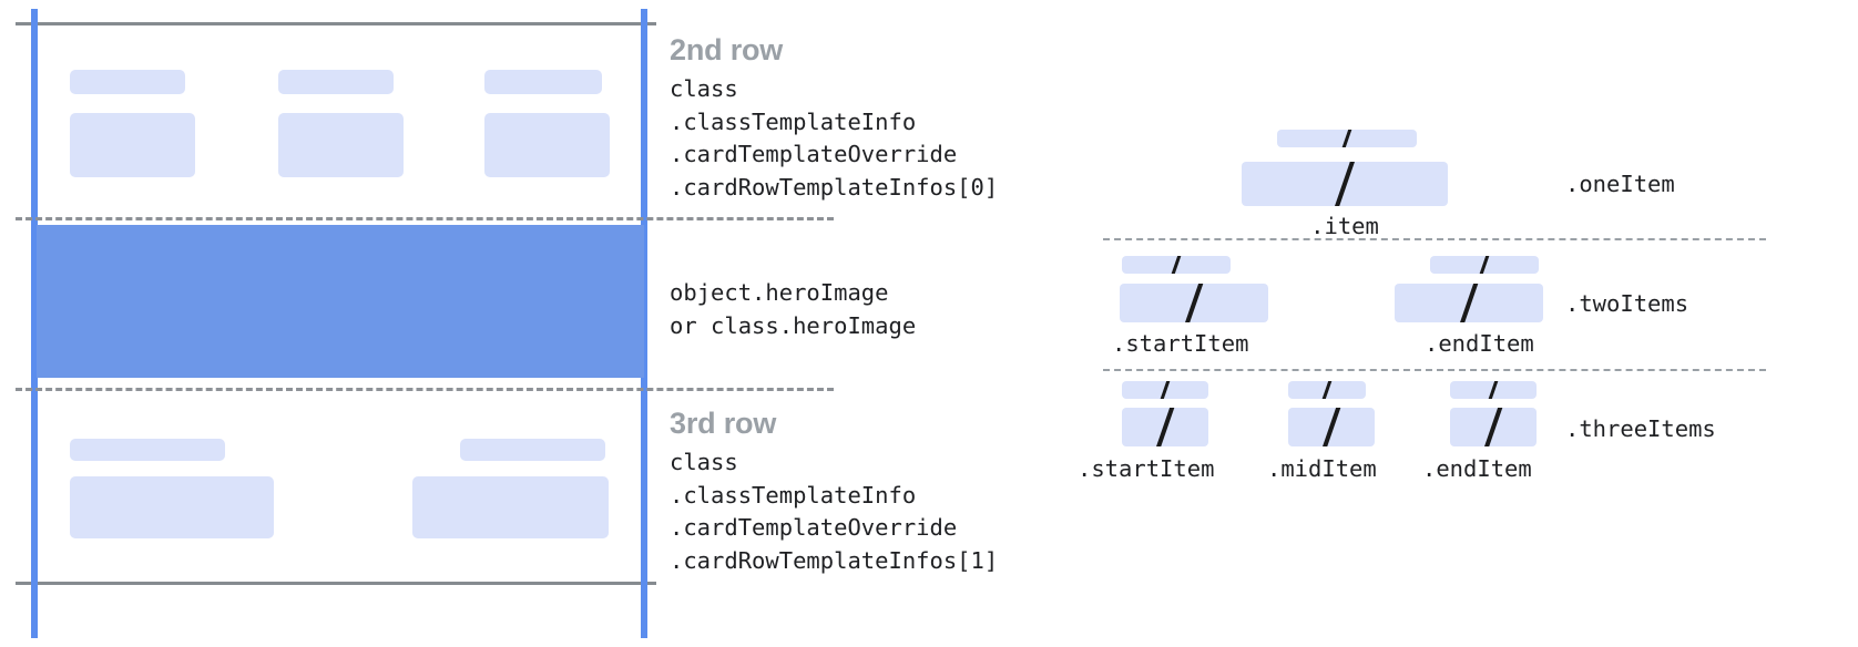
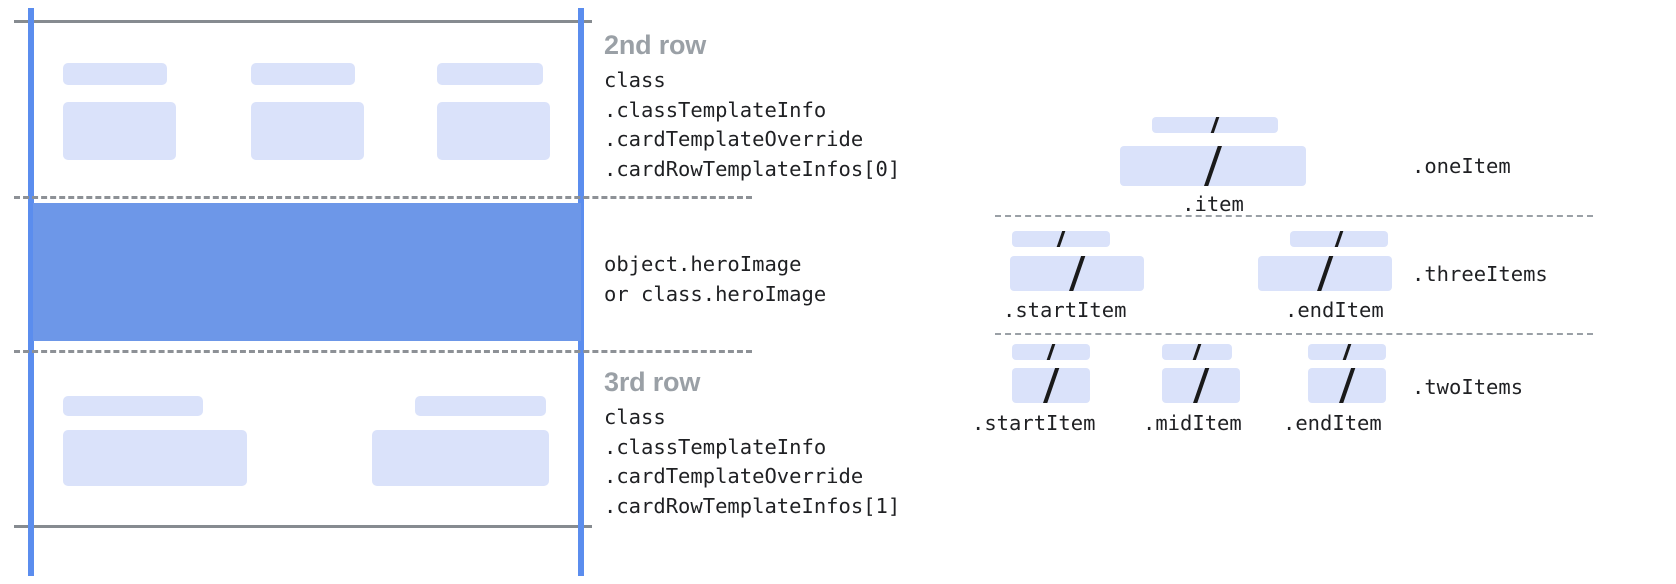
  2nd row
  class
  .classTemplateInfo
  .cardTemplateOverride
  .cardRowTemplateInfos[0]
  object.heroImage
  or class.heroImage
  3rd row
  class
  .classTemplateInfo
  .cardTemplateOverride
  .cardRowTemplateInfos[1]
  .item
  .oneItem
  .startItem
  .endItem
- .twoItems
+ .threeItems
  .startItem
  .midItem
  .endItem
- .threeItems
+ .twoItems
